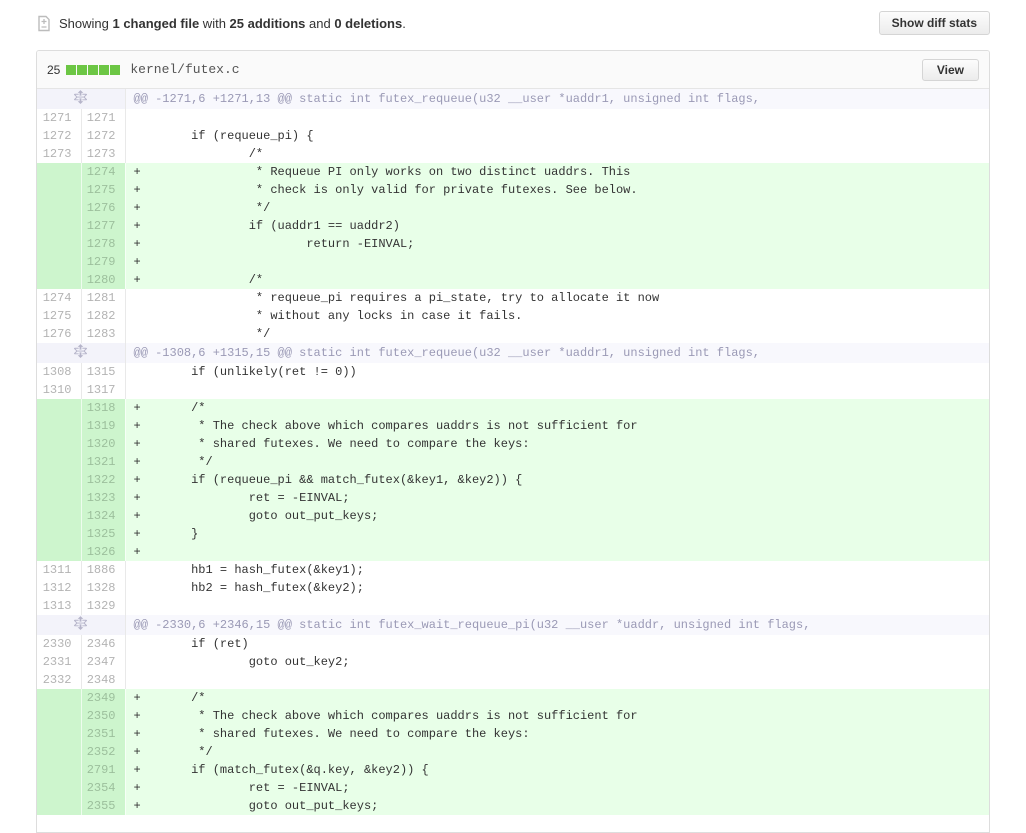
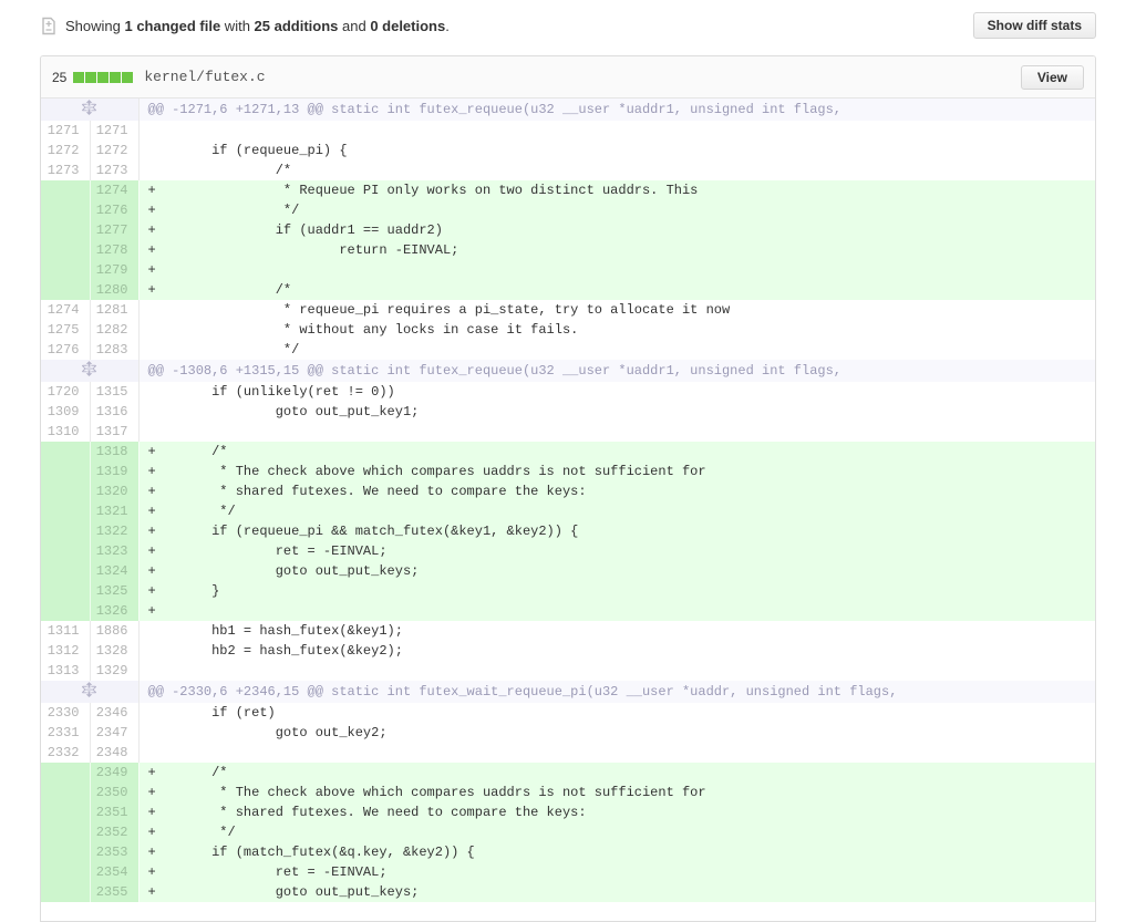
  Showing 1 changed file with 25 additions and 0 deletions.
  Show diff stats
  25
  kernel/futex.c
  View
  	@@ -1271,6 +1271,13 @@ static int futex_requeue(u32 __user *uaddr1, unsigned int flags,
  1271	1271
  1272	1272	if (requeue_pi) {
  1273	1273	/*
  	1274	+ * Requeue PI only works on two distinct uaddrs. This
- 	1275	+ * check is only valid for private futexes. See below.
  	1276	+ */
  	1277	+ if (uaddr1 == uaddr2)
  	1278	+ return -EINVAL;
  	1279	+
  	1280	+ /*
  1274	1281	* requeue_pi requires a pi_state, try to allocate it now
  1275	1282	* without any locks in case it fails.
  1276	1283	*/
  	@@ -1308,6 +1315,15 @@ static int futex_requeue(u32 __user *uaddr1, unsigned int flags,
- 1308	1315	if (unlikely(ret != 0))
+ 1720	1315	if (unlikely(ret != 0))
+ 1309	1316	goto out_put_key1;
  1310	1317
  	1318	+ /*
  	1319	+ * The check above which compares uaddrs is not sufficient for
  	1320	+ * shared futexes. We need to compare the keys:
  	1321	+ */
  	1322	+ if (requeue_pi && match_futex(&key1, &key2)) {
  	1323	+ ret = -EINVAL;
  	1324	+ goto out_put_keys;
  	1325	+ }
  	1326	+
  1311	1886	hb1 = hash_futex(&key1);
  1312	1328	hb2 = hash_futex(&key2);
  1313	1329
  	@@ -2330,6 +2346,15 @@ static int futex_wait_requeue_pi(u32 __user *uaddr, unsigned int flags,
  2330	2346	if (ret)
  2331	2347	goto out_key2;
  2332	2348
  	2349	+ /*
  	2350	+ * The check above which compares uaddrs is not sufficient for
  	2351	+ * shared futexes. We need to compare the keys:
  	2352	+ */
- 	2791	+ if (match_futex(&q.key, &key2)) {
+ 	2353	+ if (match_futex(&q.key, &key2)) {
  	2354	+ ret = -EINVAL;
  	2355	+ goto out_put_keys;
